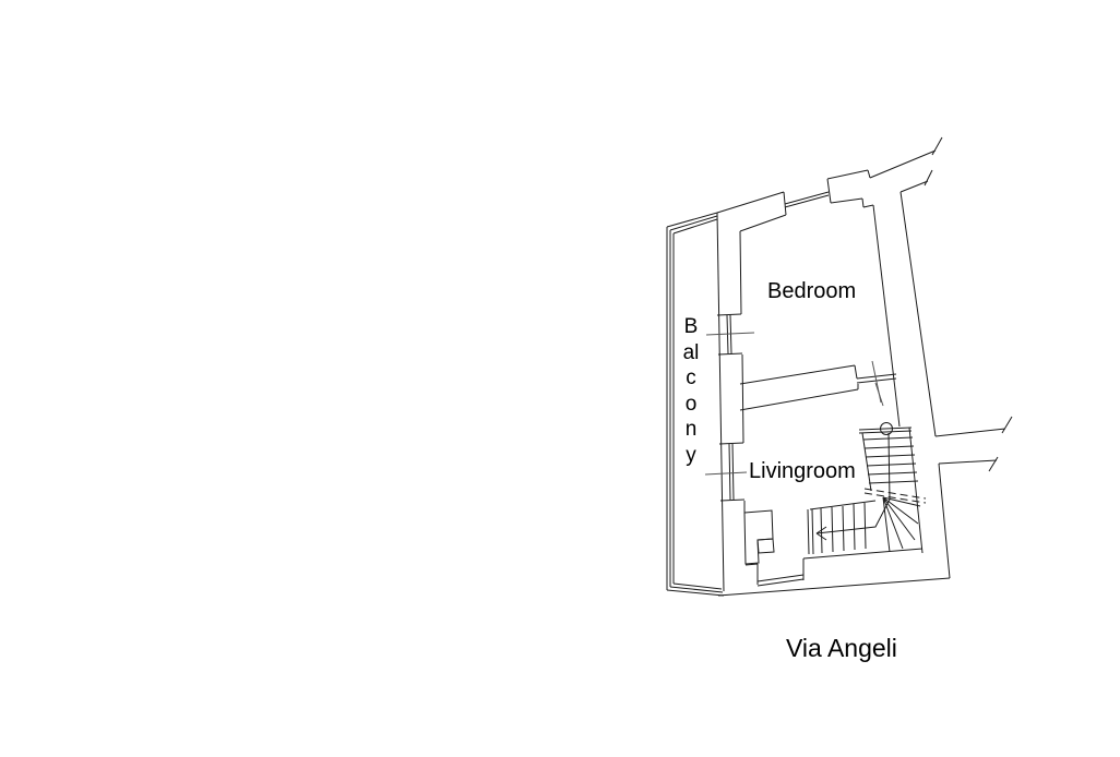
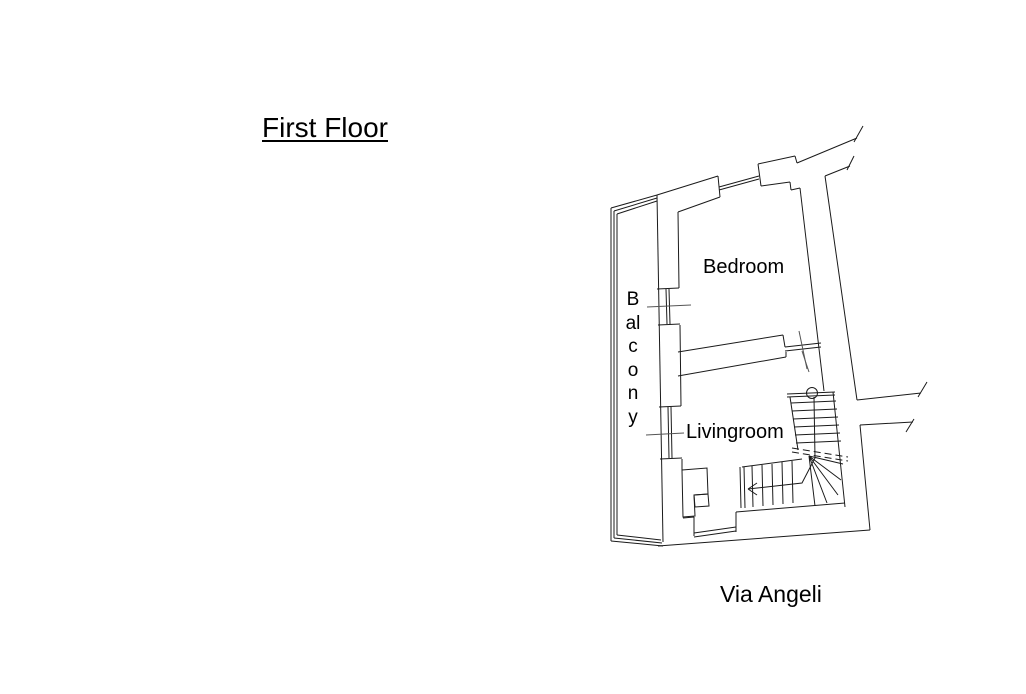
+ First Floor
  Bedroom
  Livingroom
  Balcony
  Via Angeli
